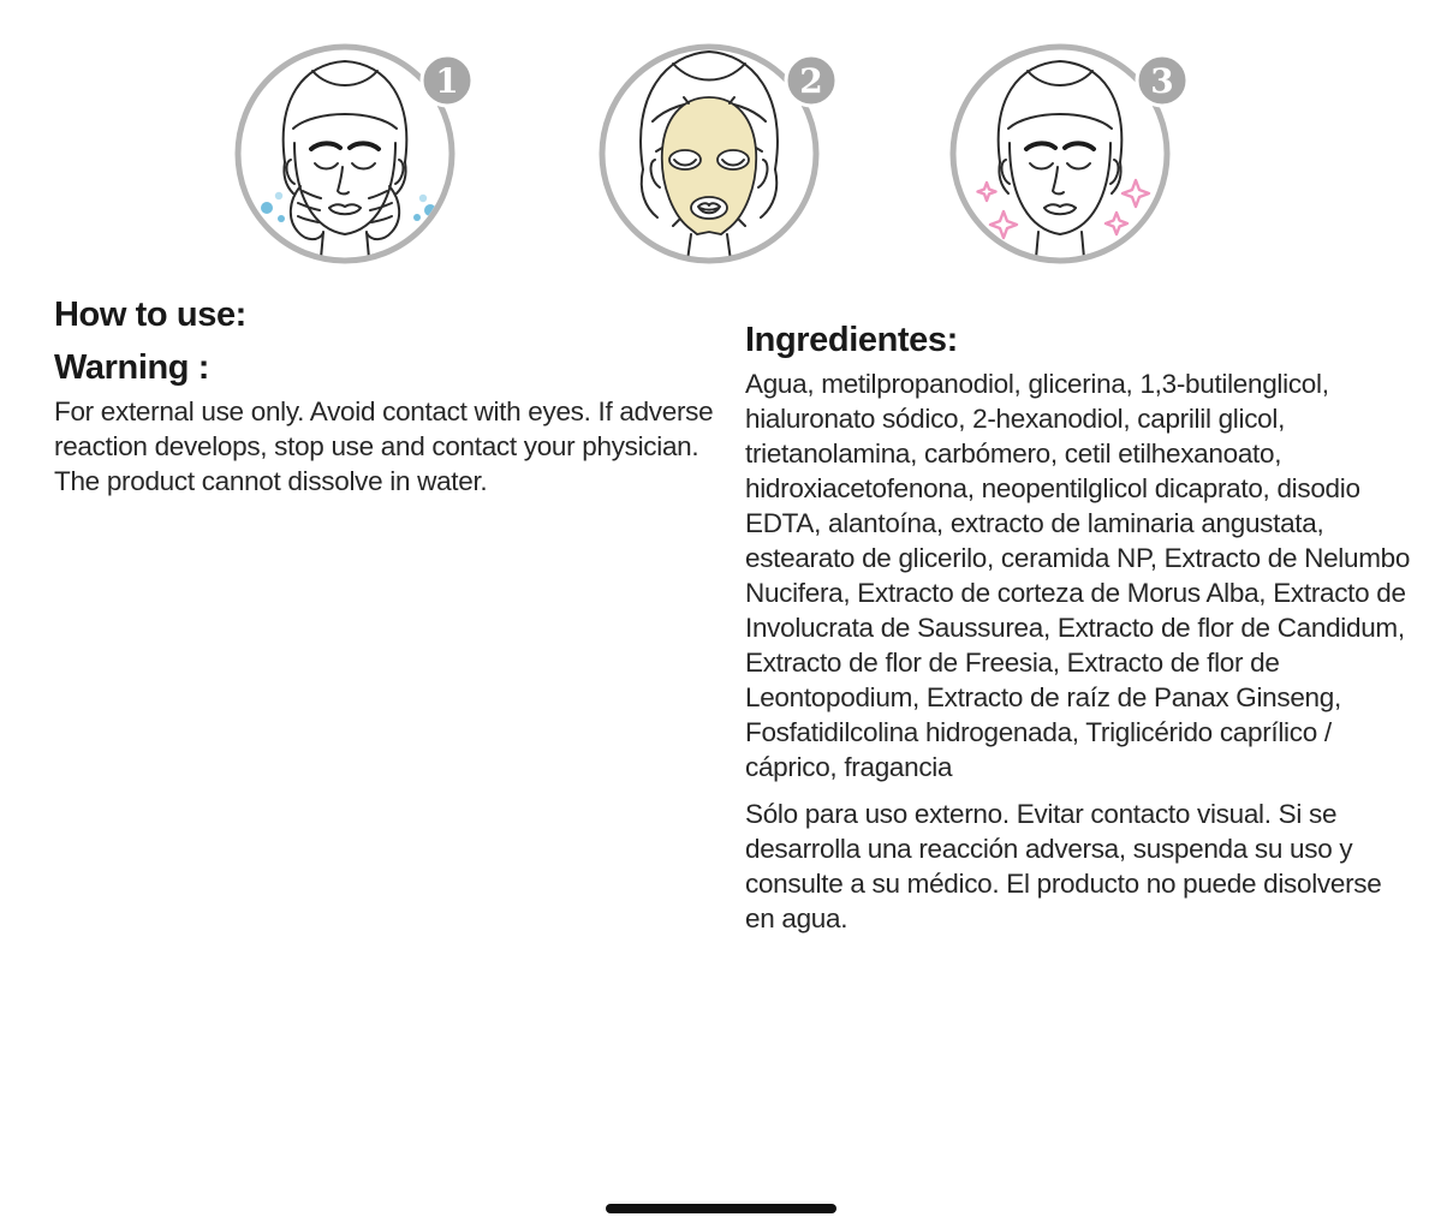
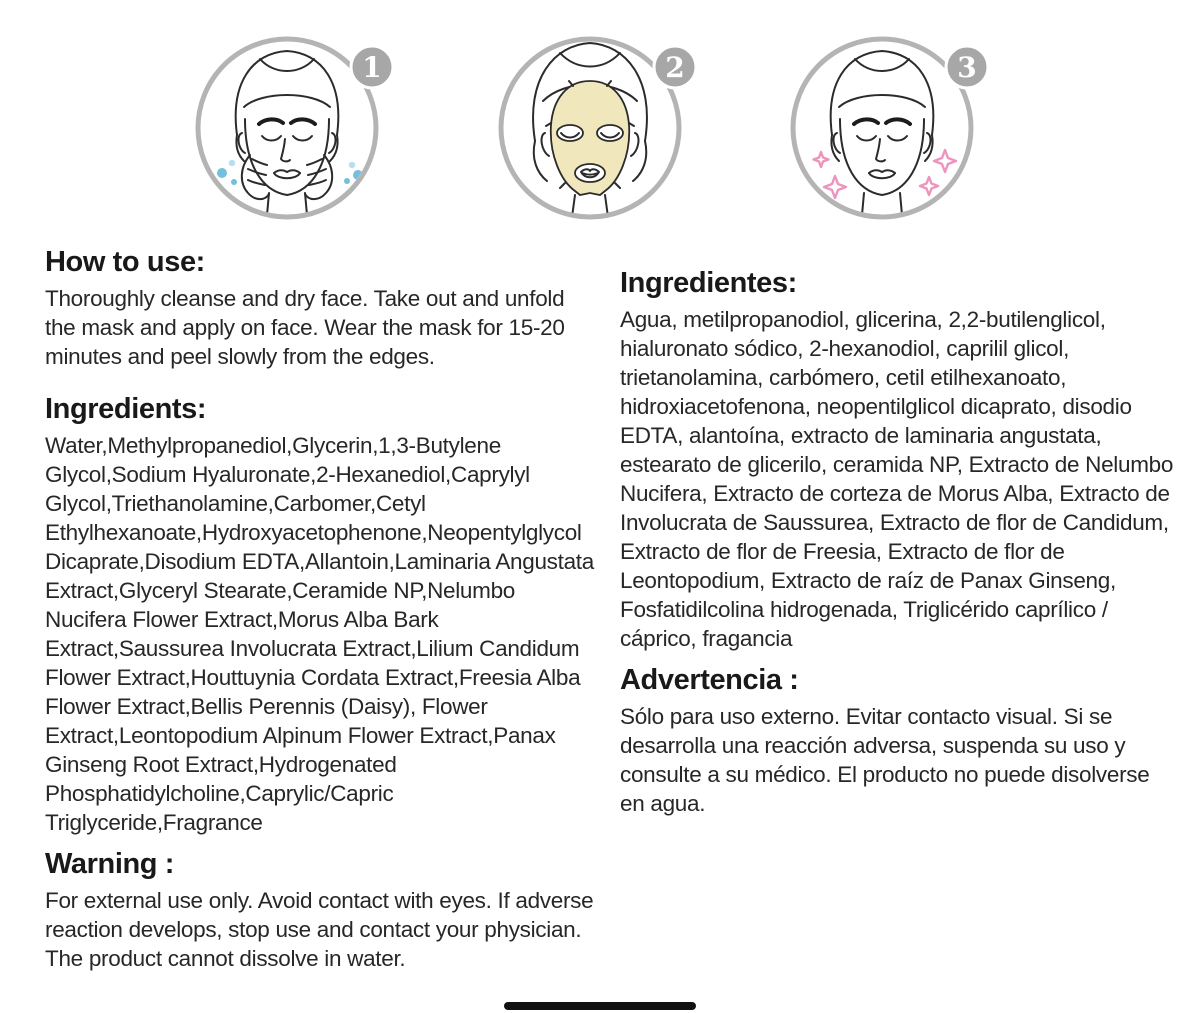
  1
  2
  3
  How to use:
+ Thoroughly cleanse and dry face. Take out and unfold the mask and apply on face. Wear the mask for 15-20 minutes and peel slowly from the edges.
+ Ingredients:
+ Water,Methylpropanediol,Glycerin,1,3-Butylene Glycol,Sodium Hyaluronate,2-Hexanediol,Caprylyl Glycol,Triethanolamine,Carbomer,Cetyl Ethylhexanoate,Hydroxyacetophenone,Neopentylg­lycol Dicaprate,Disodium EDTA,Allantoin,Laminaria Angustata Extract,Glyceryl Stearate,Ceramide NP,Nelumbo Nucifera Flower Extract,Morus Alba Bark Extract,Saussurea Involucrata Extract,Lilium Candidum Flower Extract,Houttuynia Cordata Extract,Freesia Alba Flower Extract,Bellis Perennis (Daisy), Flower Extract,Leontopodium Alpinum Flower Extract,Panax Ginseng Root Extract,Hydro­genated Phosphatidylcholine,Caprylic/Capric Triglyceride,Fragrance
  Warning :
  For external use only. Avoid contact with eyes. If adverse reaction develops, stop use and contact your physician. The product cannot dissolve in water.
  Ingredientes:
- Agua, metilpropanodiol, glicerina, 1,3-butilenglicol, hialuronato sódico, 2-hexanodiol, caprilil glicol, trietanolamina, carbómero, cetil etilhexanoato, hidroxiacetofenona, neopentilglicol dicaprato, disodio EDTA, alantoína, extracto de laminaria angustata, estearato de glicerilo, ceramida NP, Extracto de Nelumbo Nucifera, Extracto de corteza de Morus Alba, Extracto de Involucrata de Saussurea, Extracto de flor de Candidum, Extracto de flor de Freesia, Extracto de flor de Leontopodium, Extracto de raíz de Panax Ginseng, Fosfatidilcolina hidrogenada, Triglicérido caprílico / cáprico, fragancia
+ Agua, metilpropanodiol, glicerina, 2,2-butilenglicol, hialuronato sódico, 2-hexanodiol, caprilil glicol, trietanolamina, carbómero, cetil etilhexanoato, hidroxiacetofenona, neopentilglicol dicaprato, disodio EDTA, alantoína, extracto de laminaria angustata, estearato de glicerilo, ceramida NP, Extracto de Nelumbo Nucifera, Extracto de corteza de Morus Alba, Extracto de Involucrata de Saussurea, Extracto de flor de Candidum, Extracto de flor de Freesia, Extracto de flor de Leontopodium, Extracto de raíz de Panax Ginseng, Fosfatidilcolina hidrogenada, Triglicérido caprílico / cáprico, fragancia
+ Advertencia :
  Sólo para uso externo. Evitar contacto visual. Si se desarrolla una reacción adversa, suspenda su uso y consulte a su médico. El producto no puede disolverse en agua.
